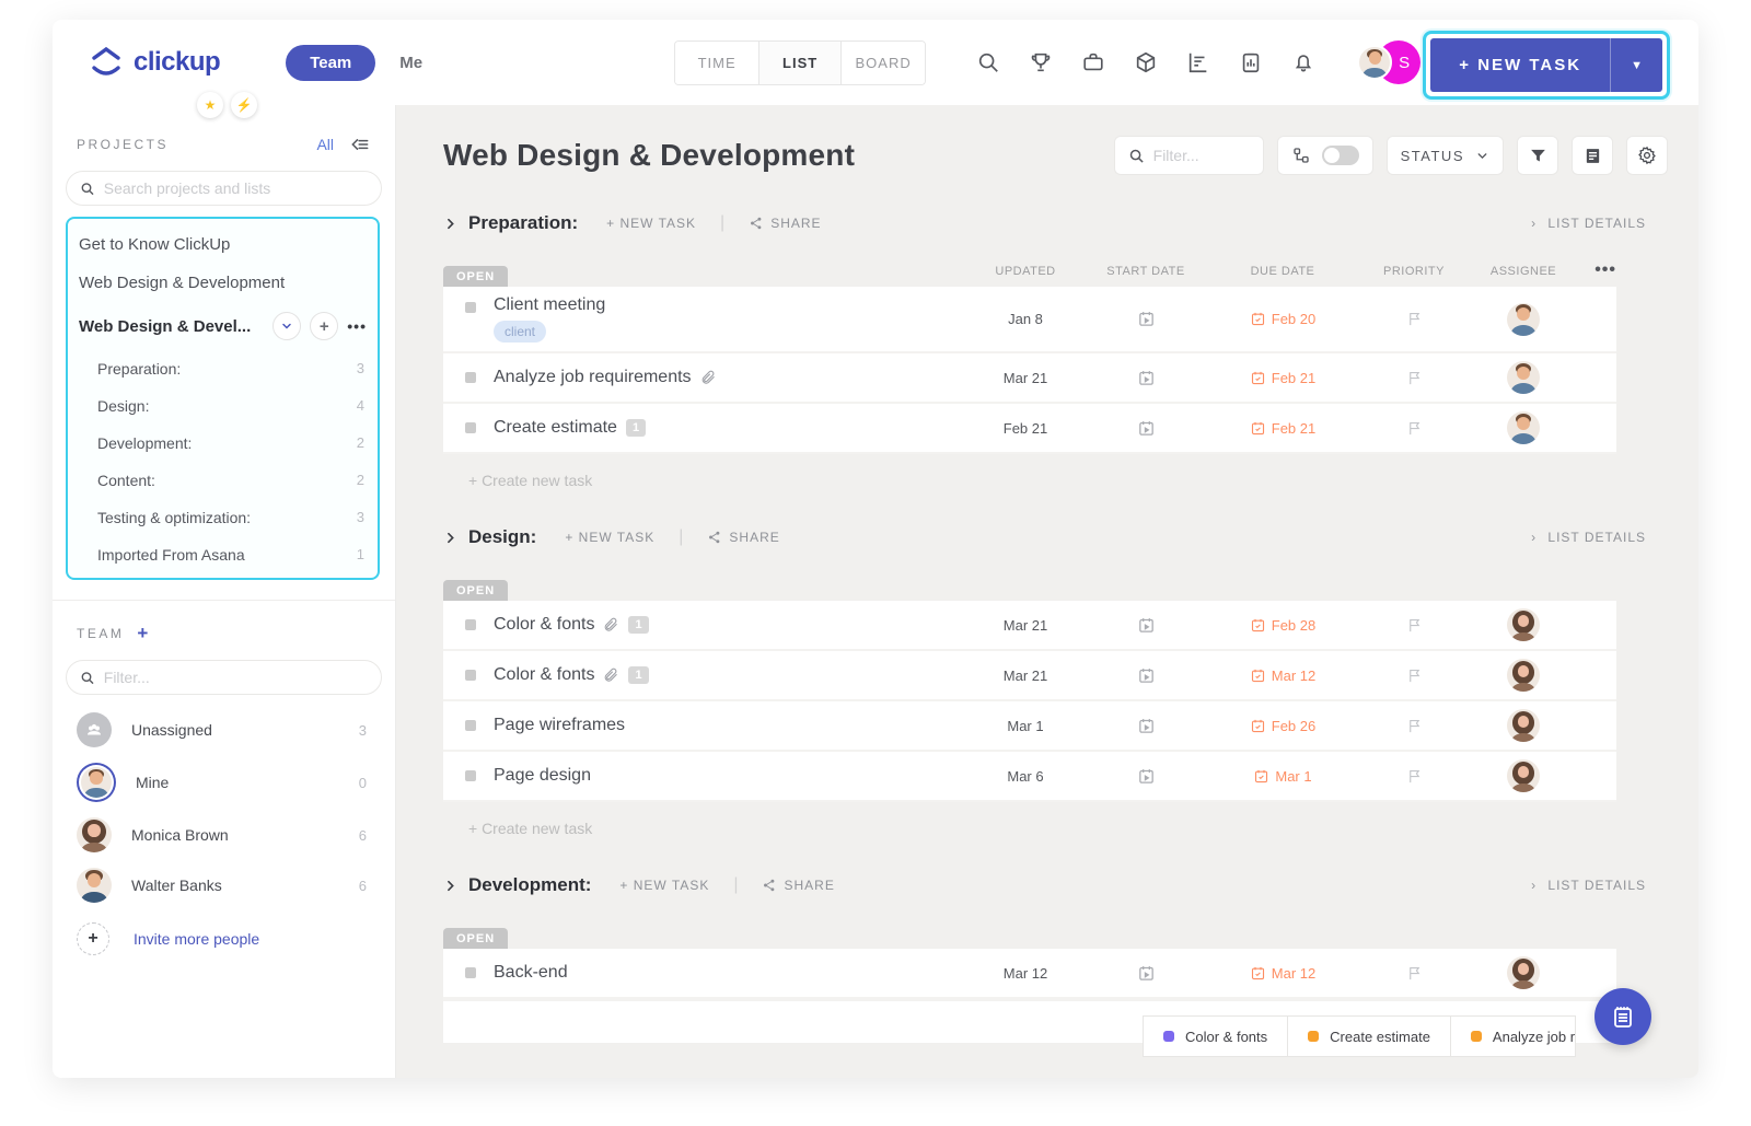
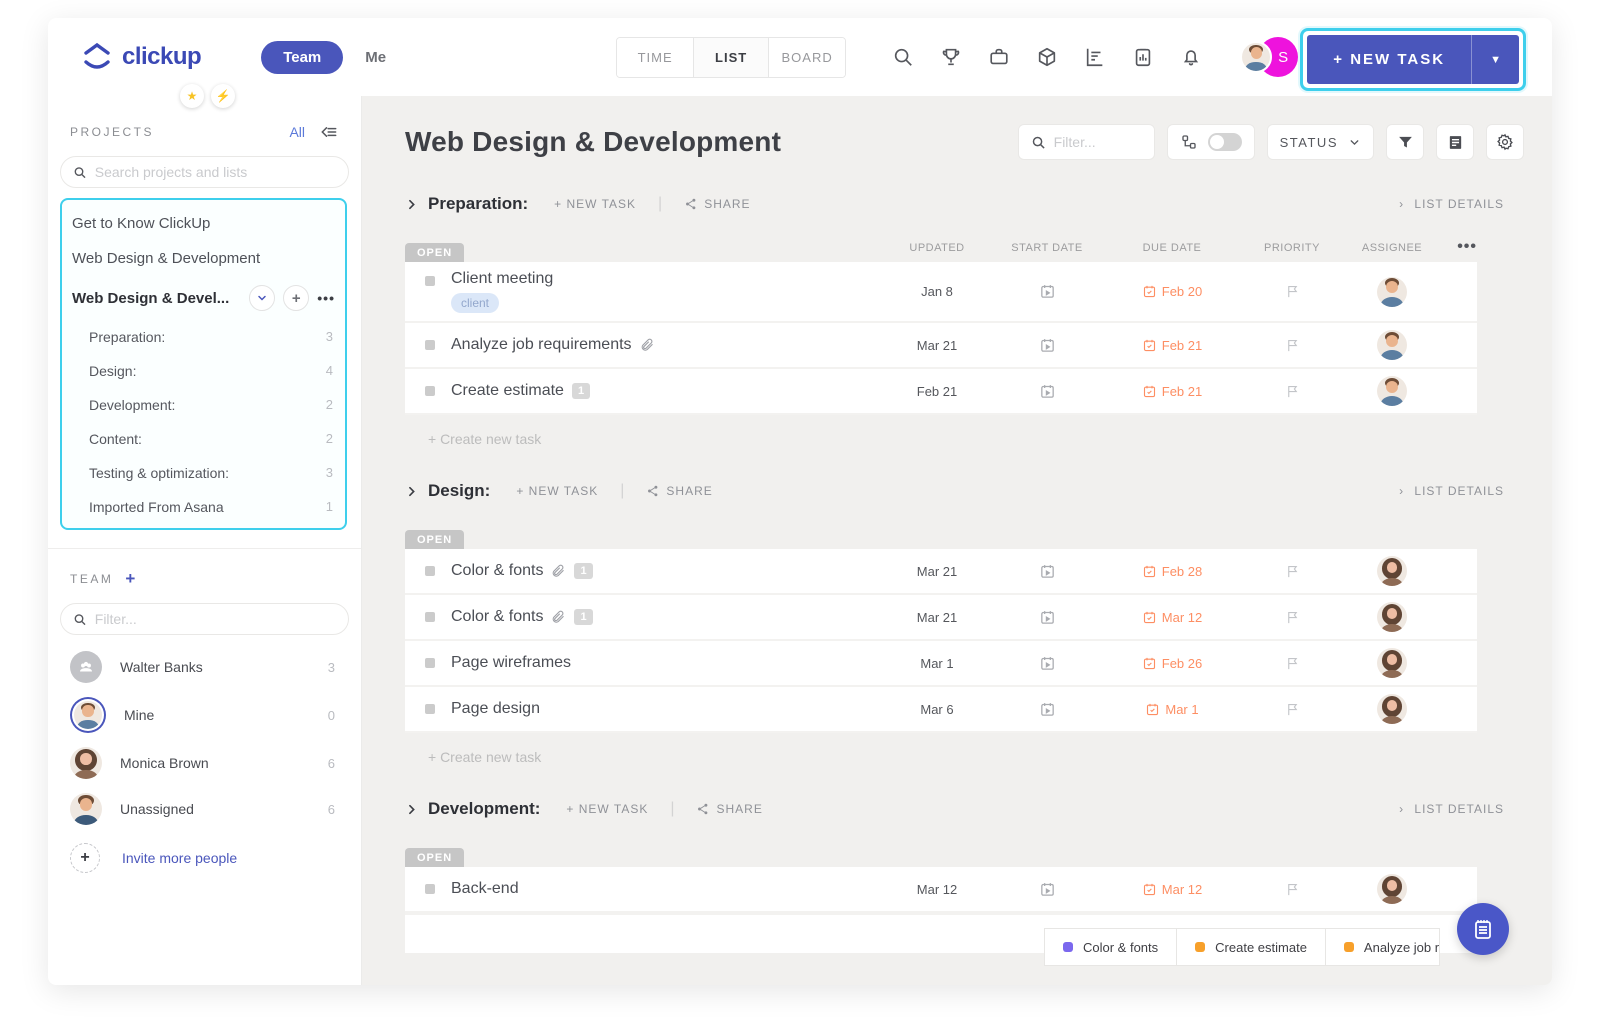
  clickup
  Team
  Me
  TIME
  LIST
  BOARD
  S
  + NEW TASK
  ▼
  ★
  ⚡
  PROJECTS
  All
  Search projects and lists
  Get to Know ClickUp
  Web Design & Development
  Web Design & Devel...
  +
  •••
  Preparation:
  3
  Design:
  4
  Development:
  2
  Content:
  2
  Testing & optimization:
  3
  Imported From Asana
  1
  TEAM
  +
  Filter...
- Unassigned
+ Walter Banks
  3
  Mine
  0
  Monica Brown
  6
- Walter Banks
+ Unassigned
  6
  +
  Invite more people
  Web Design & Development
  Filter...
  STATUS
  Preparation:
  + NEW TASK
  SHARE
  ›
  LIST DETAILS
  OPEN
  UPDATED
  START DATE
  DUE DATE
  PRIORITY
  ASSIGNEE
  •••
  Client meeting
  client
  Jan 8
  Feb 20
  Analyze job requirements
  Mar 21
  Feb 21
  Create estimate
  1
  Feb 21
  Feb 21
  + Create new task
  Design:
  + NEW TASK
  |
  SHARE
  ›
  LIST DETAILS
  OPEN
  Color & fonts
  1
  Mar 21
  Feb 28
  Color & fonts
  1
  Mar 21
  Mar 12
  Page wireframes
  Mar 1
  Feb 26
  Page design
  Mar 6
  Mar 1
  + Create new task
  Development:
  + NEW TASK
  |
  SHARE
  ›
  LIST DETAILS
  OPEN
  Back-end
  Mar 12
  Mar 12
  Color & fonts
  Create estimate
  Analyze job r
